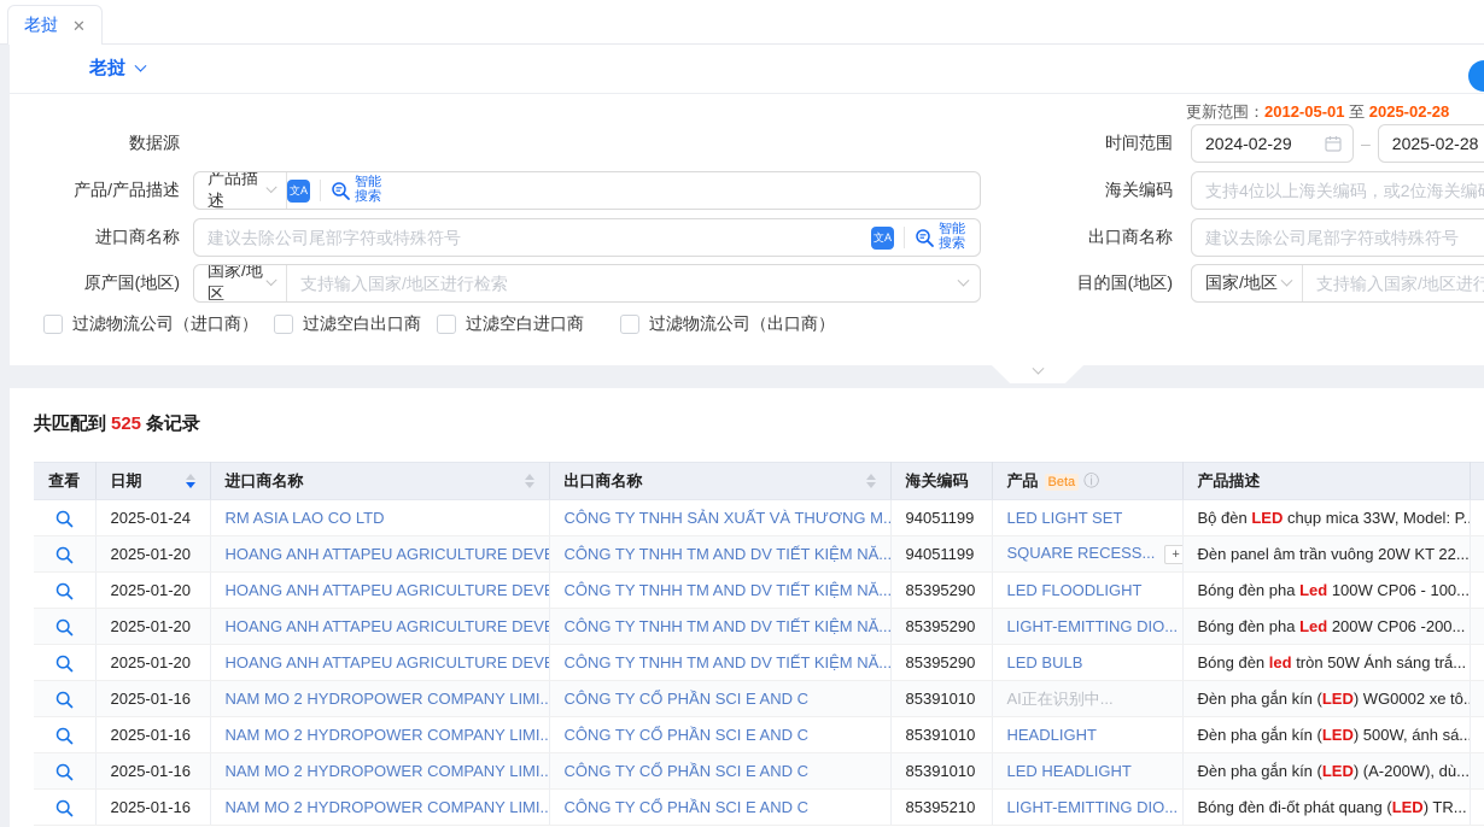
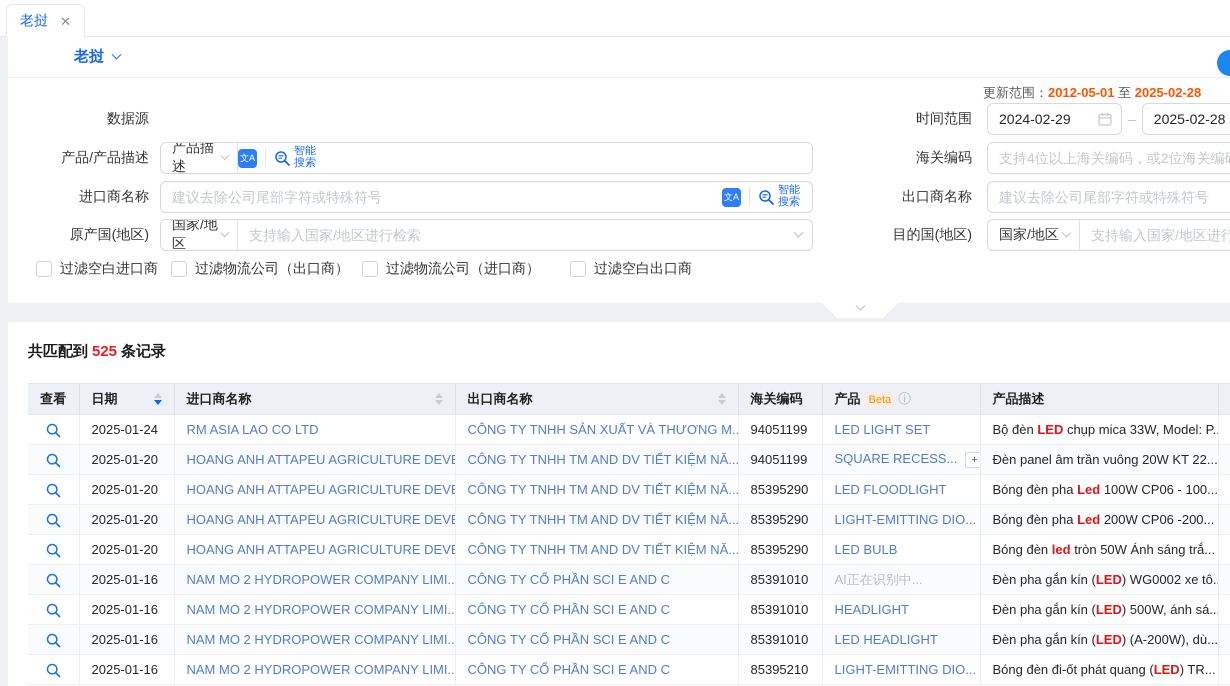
  老挝
  ✕
  老挝
  更新范围：2012-05-01 至 2025-02-28
  数据源
  时间范围
  2024-02-29
  –
  2025-02-28
  产品/产品描述
  产品描述
  文A
  智能搜索
  海关编码
  支持4位以上海关编码，或2位海关编
  进口商名称
  建议去除公司尾部字符或特殊符号
  文A
  智能搜索
  出口商名称
  建议去除公司尾部字符或特殊符号
  原产国(地区)
  国家/地区
  支持输入国家/地区进行检索
  目的国(地区)
  国家/地区
  支持输入国家/地区进行
- 过滤物流公司（进口商）
+ 过滤空白进口商
- 过滤空白出口商
+ 过滤物流公司（出口商）
- 过滤空白进口商
+ 过滤物流公司（进口商）
- 过滤物流公司（出口商）
+ 过滤空白出口商
  共匹配到 525 条记录
  查看	日期	进口商名称	出口商名称	海关编码	产品 Beta ⓘ	产品描述
  	2025-01-24	RM ASIA LAO CO LTD	CÔNG TY TNHH SẢN XUẤT VÀ THƯƠNG M..	94051199	LED LIGHT SET	Bộ đèn LED chụp mica 33W, Model: P.
  	2025-01-20	HOANG ANH ATTAPEU AGRICULTURE DEV	CÔNG TY TNHH TM AND DV TIẾT KIỆM NĂ...	94051199	SQUARE RECESS... +	Đèn panel âm trần vuông 20W KT 22...
  	2025-01-20	HOANG ANH ATTAPEU AGRICULTURE DEV	CÔNG TY TNHH TM AND DV TIẾT KIỆM NĂ...	85395290	LED FLOODLIGHT	Bóng đèn pha Led 100W CP06 - 100...
  	2025-01-20	HOANG ANH ATTAPEU AGRICULTURE DEV	CÔNG TY TNHH TM AND DV TIẾT KIỆM NĂ...	85395290	LIGHT-EMITTING DIO...	Bóng đèn pha Led 200W CP06 -200...
  	2025-01-20	HOANG ANH ATTAPEU AGRICULTURE DEV	CÔNG TY TNHH TM AND DV TIẾT KIỆM NĂ...	85395290	LED BULB	Bóng đèn led tròn 50W Ánh sáng trắ...
  	2025-01-16	NAM MO 2 HYDROPOWER COMPANY LIMI..	CÔNG TY CỔ PHẦN SCI E AND C	85391010	AI正在识别中...	Đèn pha gắn kín (LED) WG0002 xe tô.
  	2025-01-16	NAM MO 2 HYDROPOWER COMPANY LIMI..	CÔNG TY CỔ PHẦN SCI E AND C	85391010	HEADLIGHT	Đèn pha gắn kín (LED) 500W, ánh sá..
  	2025-01-16	NAM MO 2 HYDROPOWER COMPANY LIMI..	CÔNG TY CỔ PHẦN SCI E AND C	85391010	LED HEADLIGHT	Đèn pha gắn kín (LED) (A-200W), dù...
  	2025-01-16	NAM MO 2 HYDROPOWER COMPANY LIMI..	CÔNG TY CỔ PHẦN SCI E AND C	85395210	LIGHT-EMITTING DIO...	Bóng đèn đi-ốt phát quang (LED) TR...
